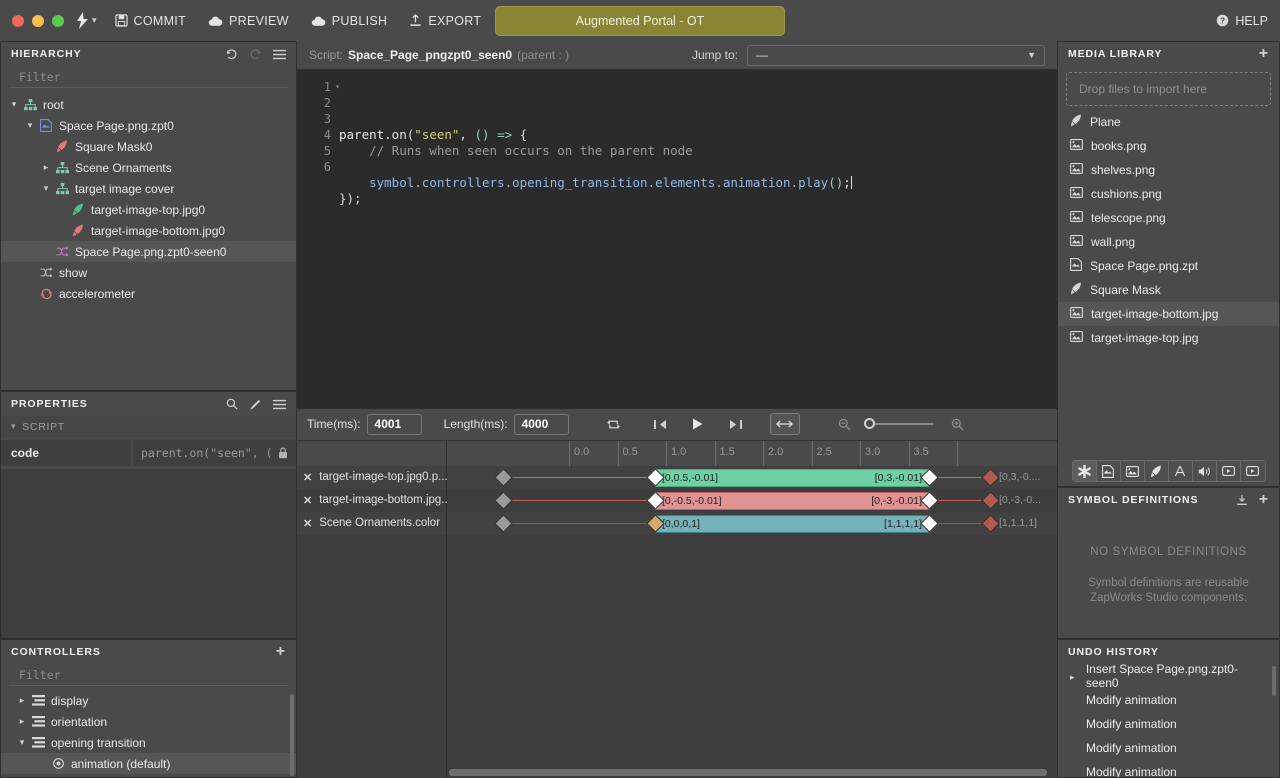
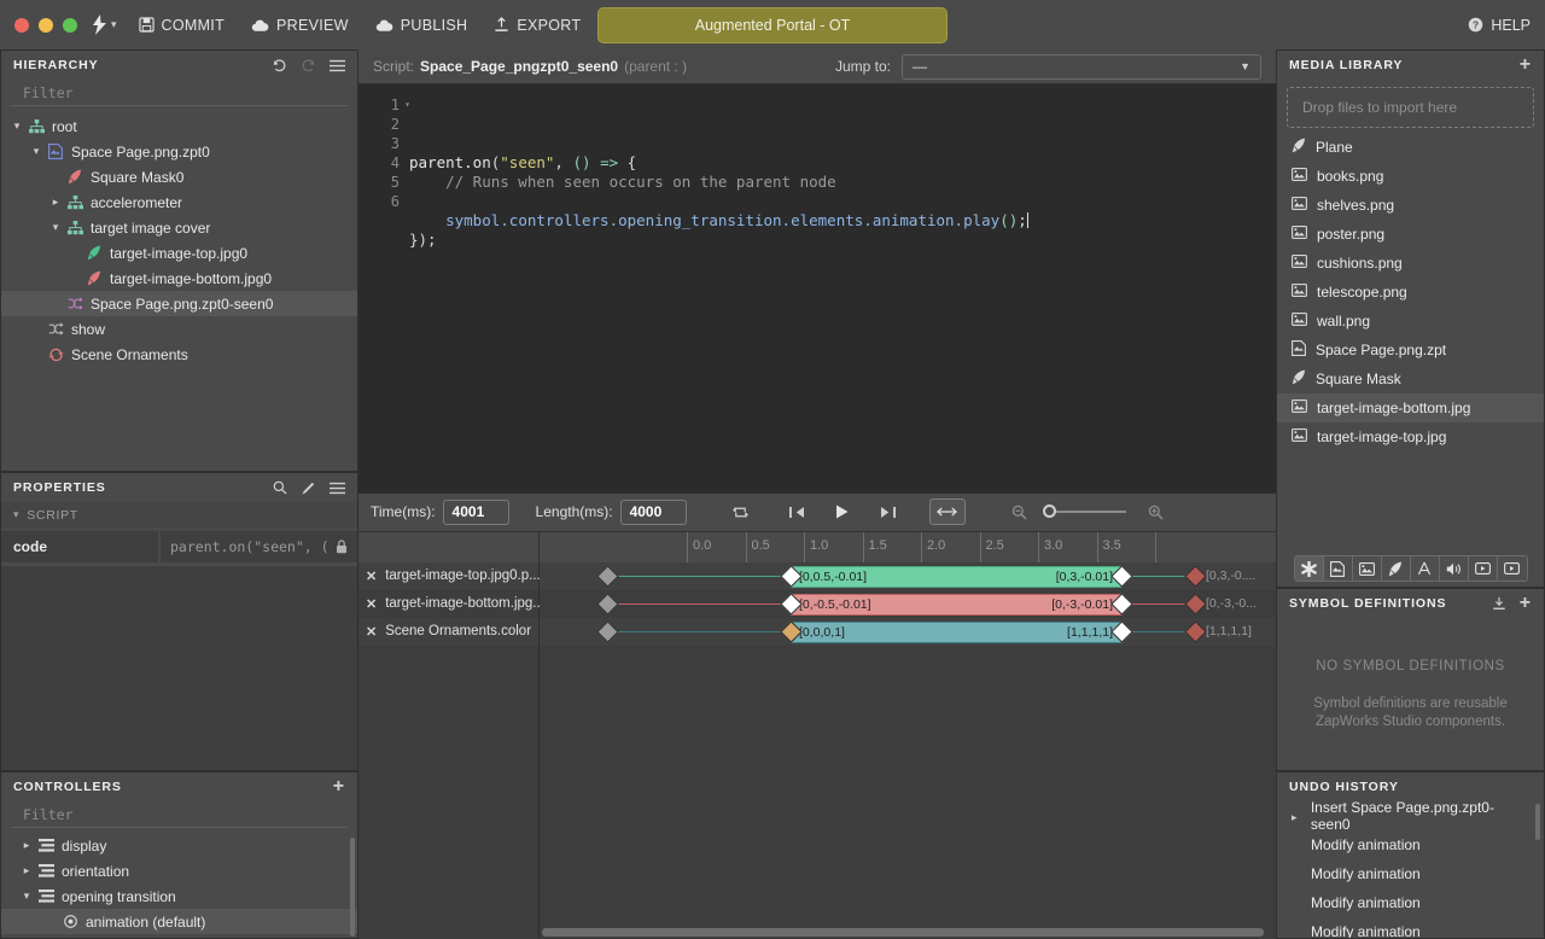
  ▾
  COMMIT
  PREVIEW
  PUBLISH
  EXPORT
  Augmented Portal - OT
  ?
  HELP
  HIERARCHY
  Filter
  ▾
  root
  ▾
  Space Page.png.zpt0
  Square Mask0
  ▸
- Scene Ornaments
+ accelerometer
  ▾
  target image cover
  target-image-top.jpg0
  target-image-bottom.jpg0
  Space Page.png.zpt0-seen0
  show
- accelerometer
+ Scene Ornaments
  PROPERTIES
  ▾
  SCRIPT
  code
  parent.on("seen", (
  CONTROLLERS
  +
  Filter
  ▸
  display
  ▸
  orientation
  ▾
  opening transition
  animation (default)
  Script:
  Space_Page_pngzpt0_seen0
  (parent : )
  Jump to:
  —
  ▼
  1
  ▾
  2
  3
  4
  5
  6
  parent.on("seen", () => {
  // Runs when seen occurs on the parent node
  symbol.controllers.opening_transition.elements.animation.play();
  });
  Time(ms):
  4001
  Length(ms):
  4000
  ✕
  target-image-top.jpg0.p..
  ✕
  target-image-bottom.jpg.
  ✕
  Scene Ornaments.color
  0.0
  0.5
  1.0
  1.5
  2.0
  2.5
  3.0
  3.5
  0,0.5,-0.01]
  [0,3,-0.01
  [0,3,-0....
  0,-0.5,-0.01]
  [0,-3,-0.01
  [0,-3,-0...
  0,0,0,1]
  [1,1,1,1
  [1,1,1,1]
  MEDIA LIBRARY
  +
  Drop files to import here
  Plane
  books.png
  shelves.png
+ poster.png
  cushions.png
  telescope.png
  wall.png
  Space Page.png.zpt
  Square Mask
  target-image-bottom.jpg
  target-image-top.jpg
  SYMBOL DEFINITIONS
  +
  NO SYMBOL DEFINITIONS
  Symbol definitions are reusable ZapWorks Studio components.
  UNDO HISTORY
  ▸
  Insert Space Page.png.zpt0-seen0
  Modify animation
  Modify animation
  Modify animation
  Modify animation
